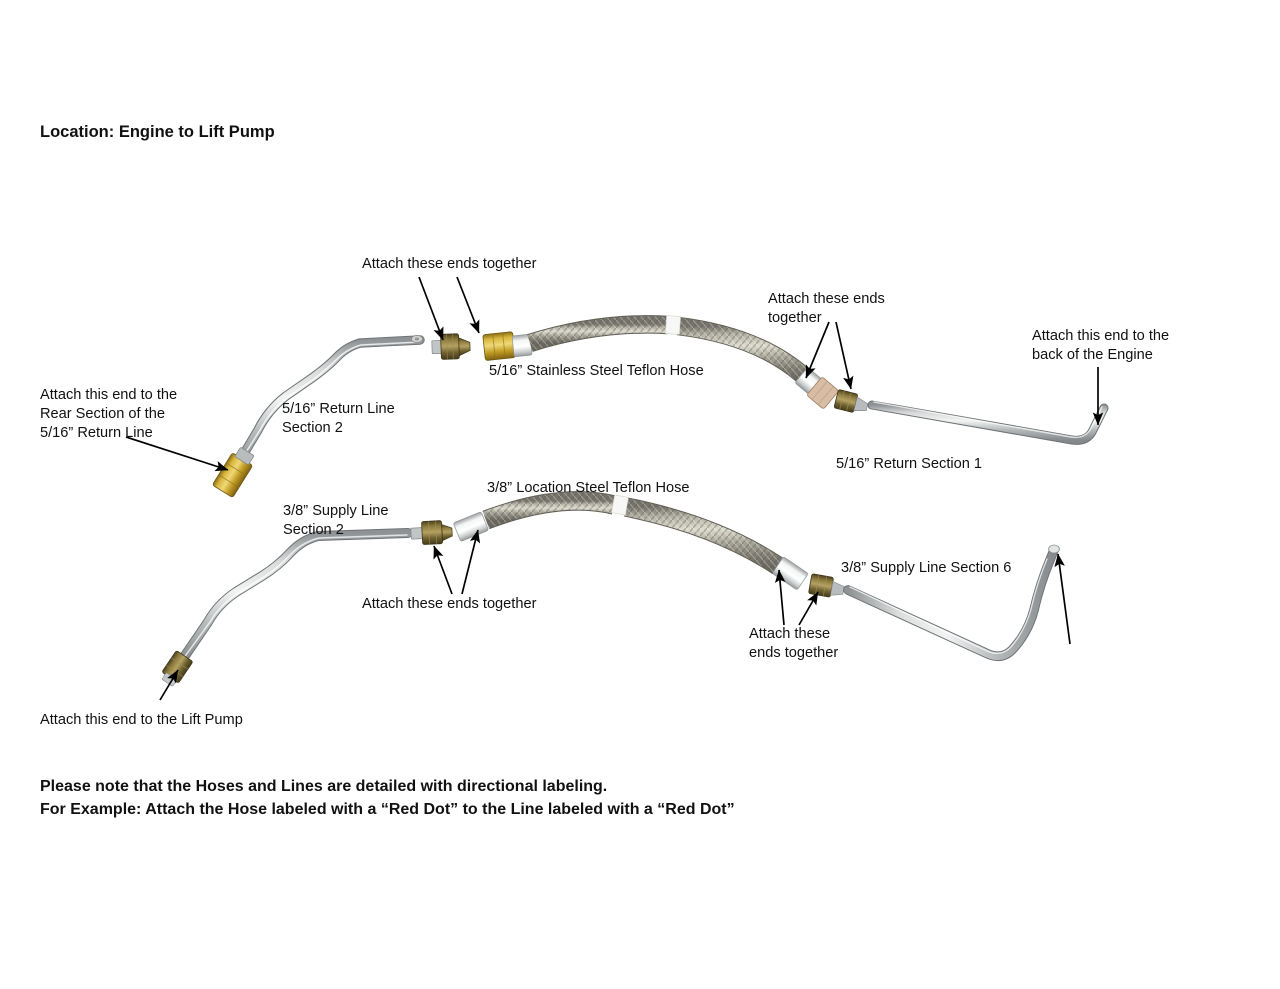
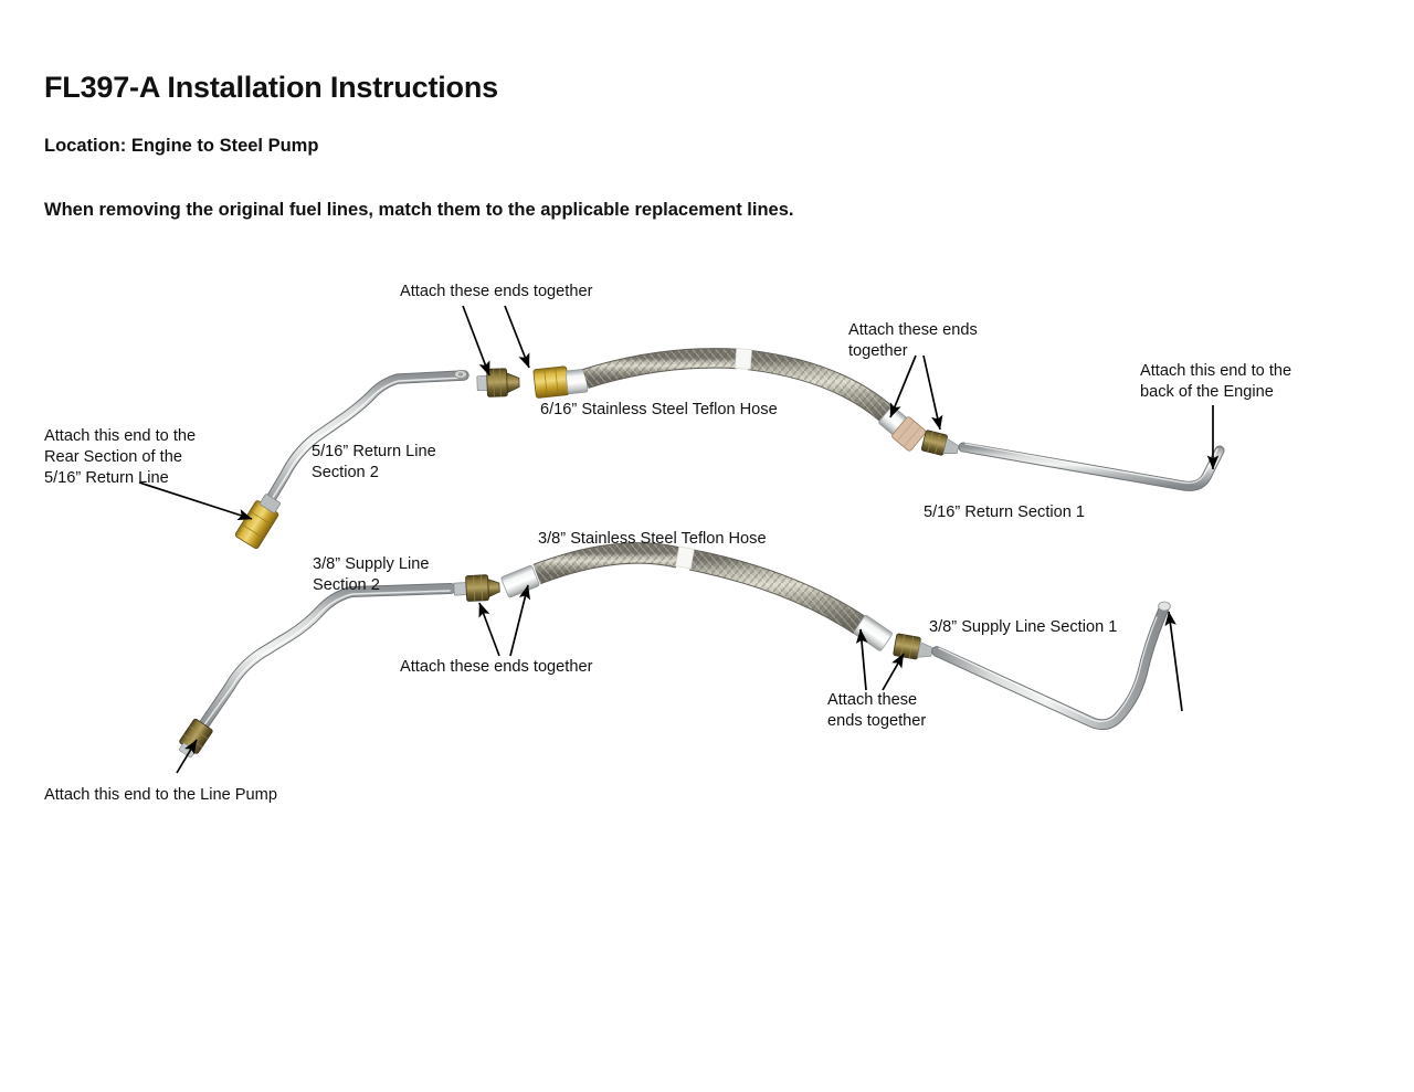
+ FL397-A Installation Instructions
- Location: Engine to Lift Pump
+ Location: Engine to Steel Pump
+ When removing the original fuel lines, match them to the applicable replacement lines.
  Attach these ends together
- 5/16” Stainless Steel Teflon Hose
+ 6/16” Stainless Steel Teflon Hose
  Attach these ends
  together
  Attach this end to the
  back of the Engine
  Attach this end to the
  Rear Section of the
  5/16” Return Line
  5/16” Return Line
  Section 2
  5/16” Return Section 1
- 3/8” Location Steel Teflon Hose
+ 3/8” Stainless Steel Teflon Hose
  3/8” Supply Line
  Section 2
  Attach these ends together
  Attach these
  ends together
- 3/8” Supply Line Section 6
+ 3/8” Supply Line Section 1
- Attach this end to the Lift Pump
+ Attach this end to the Line Pump
- Please note that the Hoses and Lines are detailed with directional labeling.
- For Example: Attach the Hose labeled with a “Red Dot” to the Line labeled with a “Red Dot”
